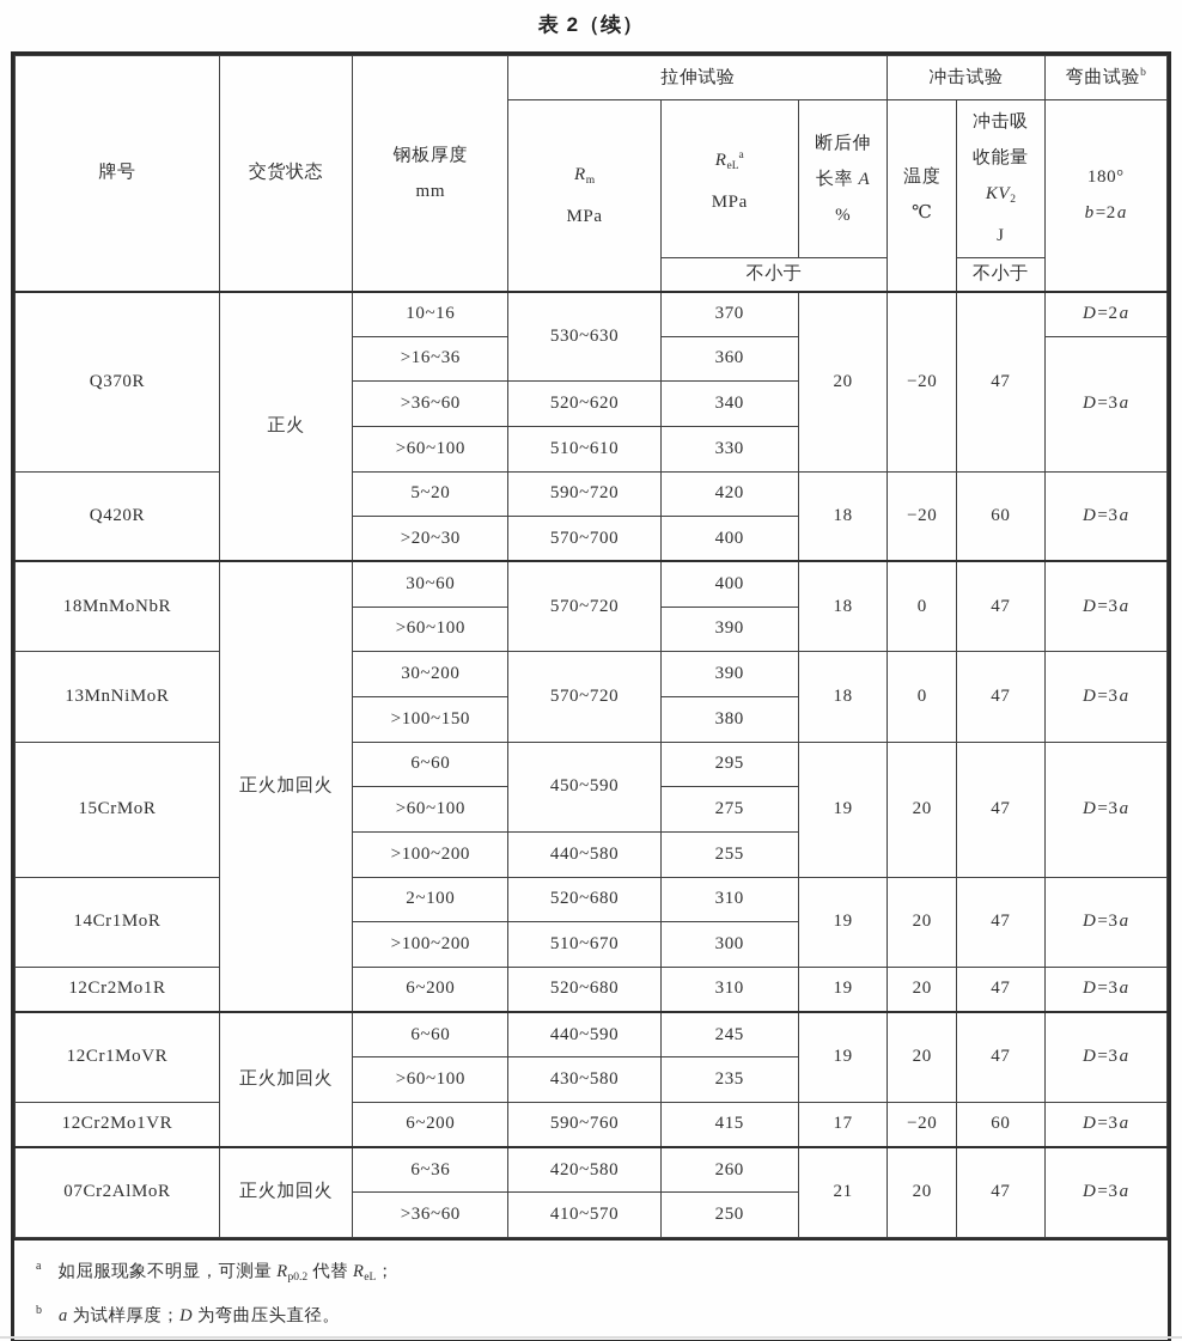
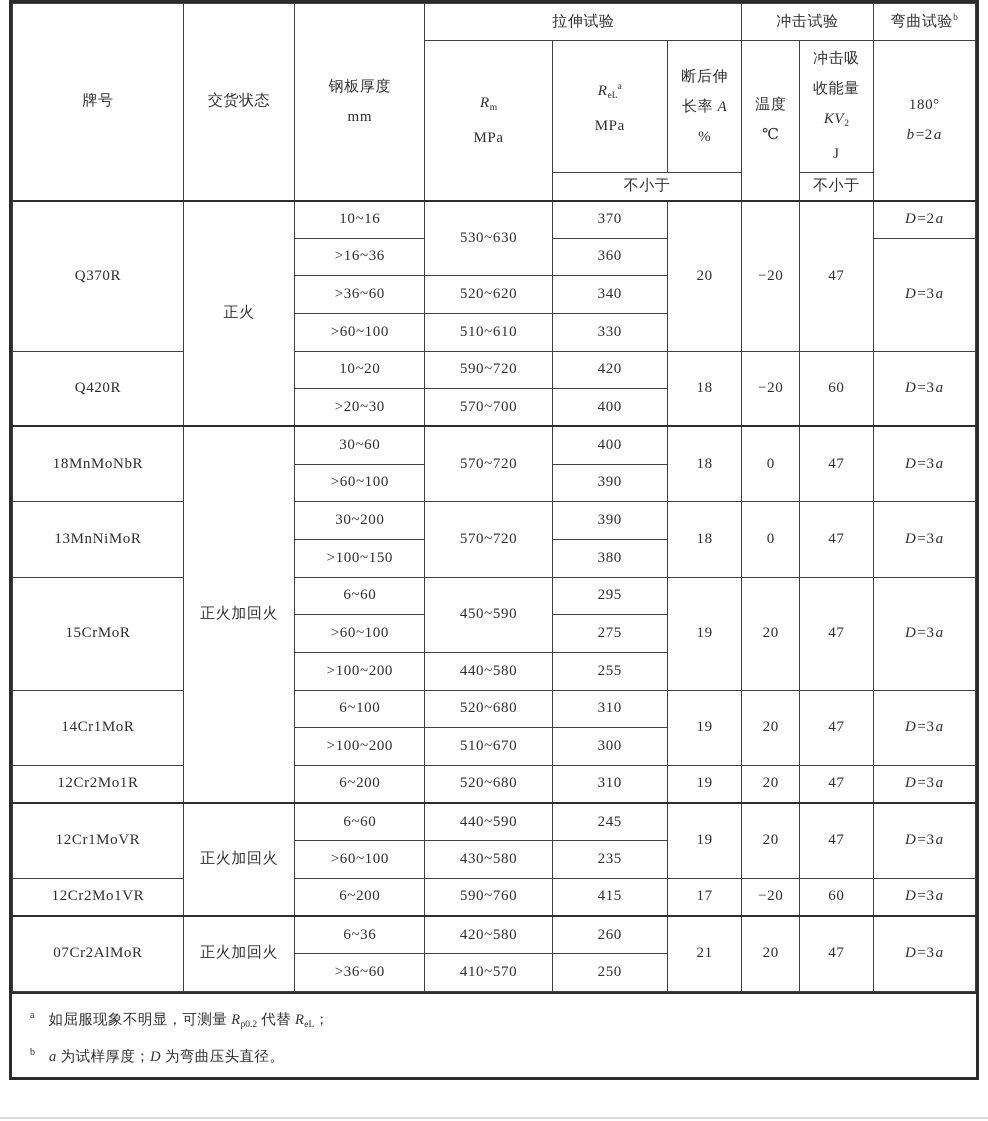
- 表 2（续）
  牌号	交货状态	钢板厚度 mm	拉伸试验	冲击试验	弯曲试验b
  Rm MPa	ReLa MPa	断后伸 长率 A %	温度 ℃	冲击吸 收能量 KV2 J	180° b=2a
  不小于	不小于
  Q370R	正火	10~16	530~630	370	20	−20	47	D=2a
  >16~36	360	D=3a
  >36~60	520~620	340
  >60~100	510~610	330
- Q420R	5~20	590~720	420	18	−20	60	D=3a
+ Q420R	10~20	590~720	420	18	−20	60	D=3a
  >20~30	570~700	400
  18MnMoNbR	正火加回火	30~60	570~720	400	18	0	47	D=3a
  >60~100	390
  13MnNiMoR	30~200	570~720	390	18	0	47	D=3a
  >100~150	380
  15CrMoR	6~60	450~590	295	19	20	47	D=3a
  >60~100	275
  >100~200	440~580	255
- 14Cr1MoR	2~100	520~680	310	19	20	47	D=3a
+ 14Cr1MoR	6~100	520~680	310	19	20	47	D=3a
  >100~200	510~670	300
  12Cr2Mo1R	6~200	520~680	310	19	20	47	D=3a
  12Cr1MoVR	正火加回火	6~60	440~590	245	19	20	47	D=3a
  >60~100	430~580	235
  12Cr2Mo1VR	6~200	590~760	415	17	−20	60	D=3a
  07Cr2AlMoR	正火加回火	6~36	420~580	260	21	20	47	D=3a
  >36~60	410~570	250
  a 如屈服现象不明显，可测量 Rp0.2 代替 ReL；
  b a 为试样厚度；D 为弯曲压头直径。
